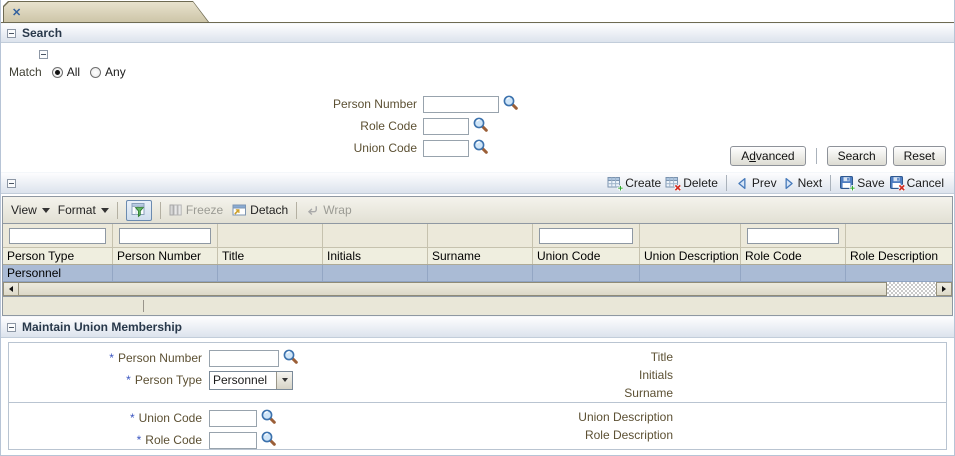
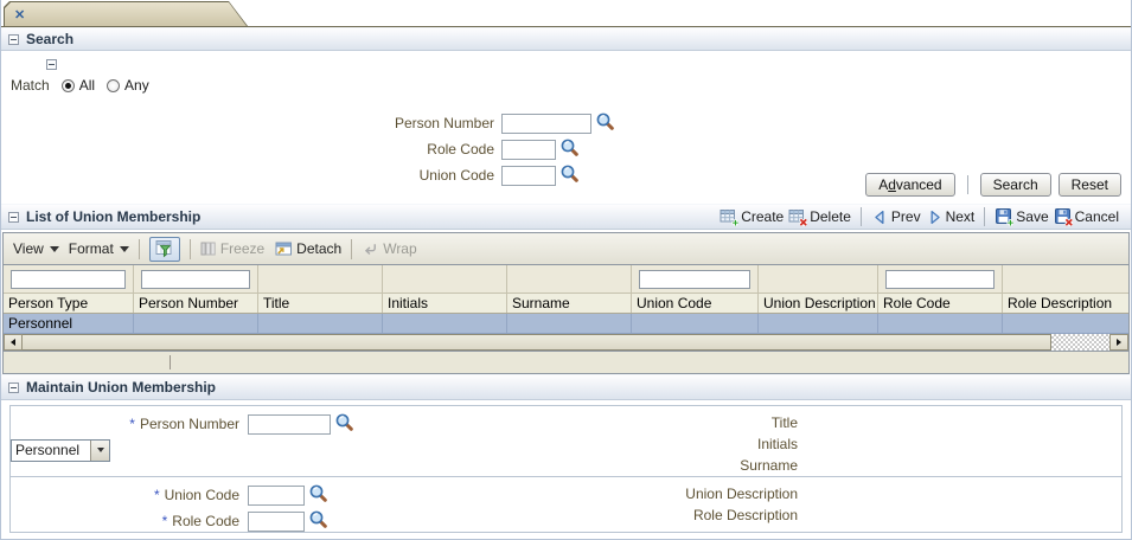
  ✕
  Search
  Match
  All
  Any
  Person Number
  Role Code
  Union Code
  Advanced
  Search
  Reset
+ List of Union Membership
  Create
  Delete
  Prev
  Next
  Save
  Cancel
  View
  Format
  Freeze
  Detach
  Wrap
  Person Type
  Person Number
  Title
  Initials
  Surname
  Union Code
  Union Description
  Role Code
  Role Description
  Personnel
  Maintain Union Membership
  * Person Number
- * Person Type
  Personnel
  Title
  Initials
  Surname
  * Union Code
  * Role Code
  Union Description
  Role Description
